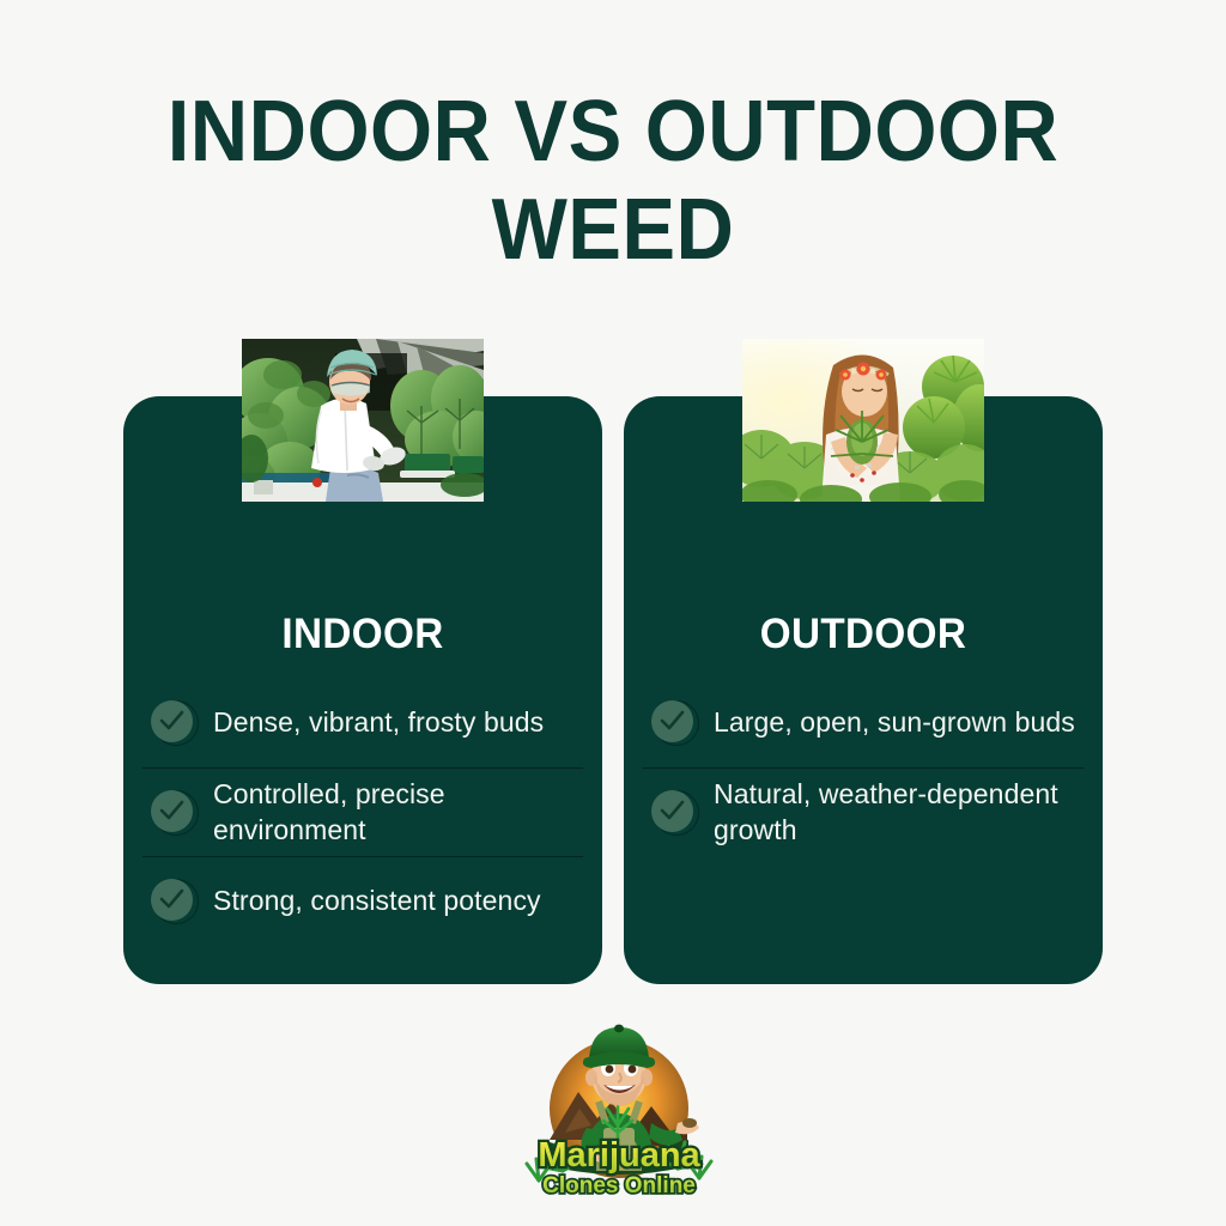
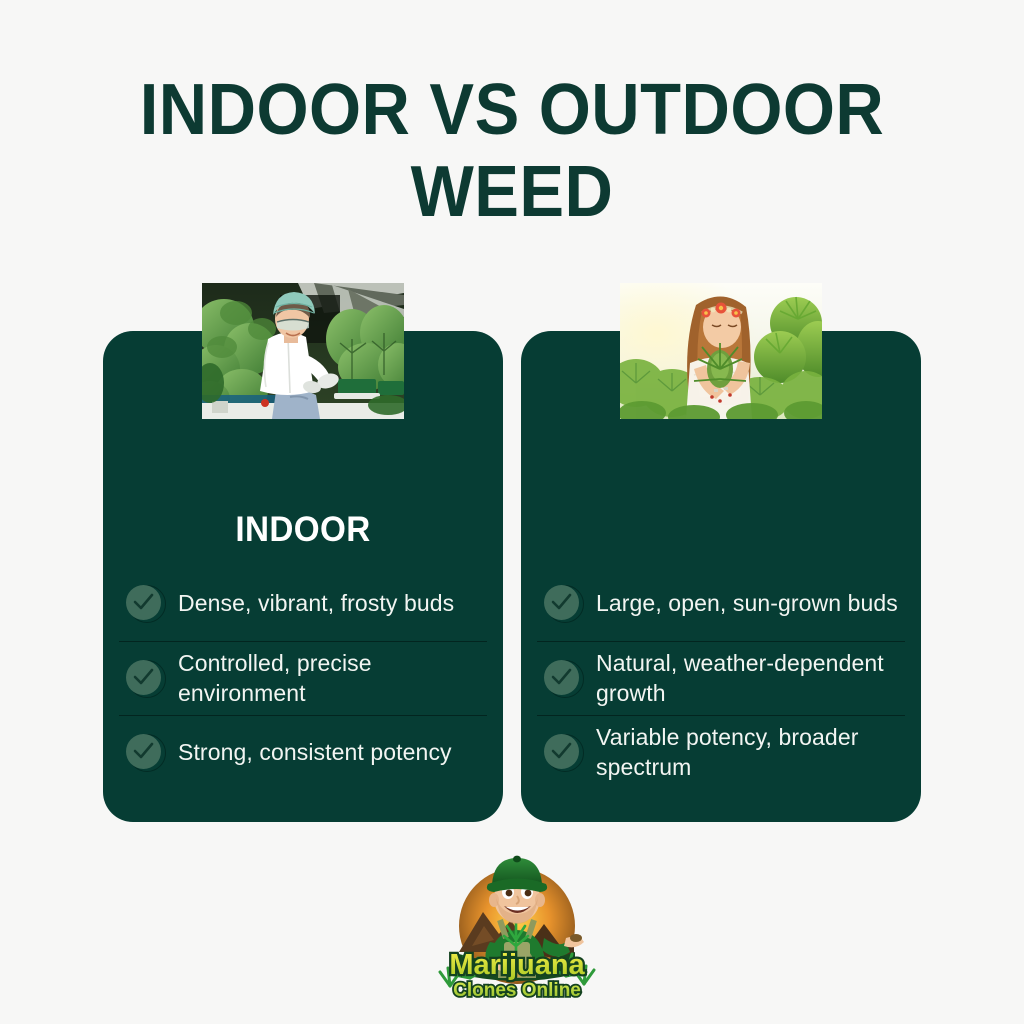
  INDOOR VS OUTDOOR
  WEED
  INDOOR
  Dense, vibrant, frosty buds
  Controlled, precise environment
  Strong, consistent potency
- OUTDOOR
  Large, open, sun-grown buds
  Natural, weather-dependent growth
+ Variable potency, broader spectrum
  Marijuana
  Clones Online
